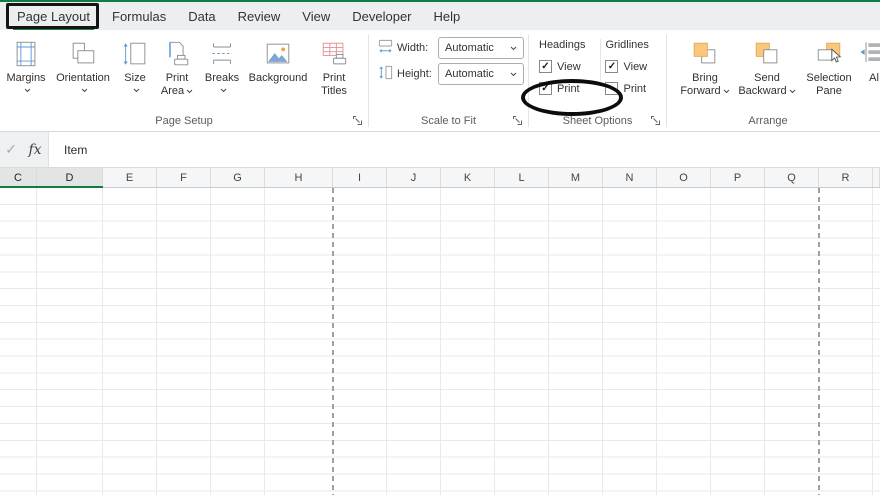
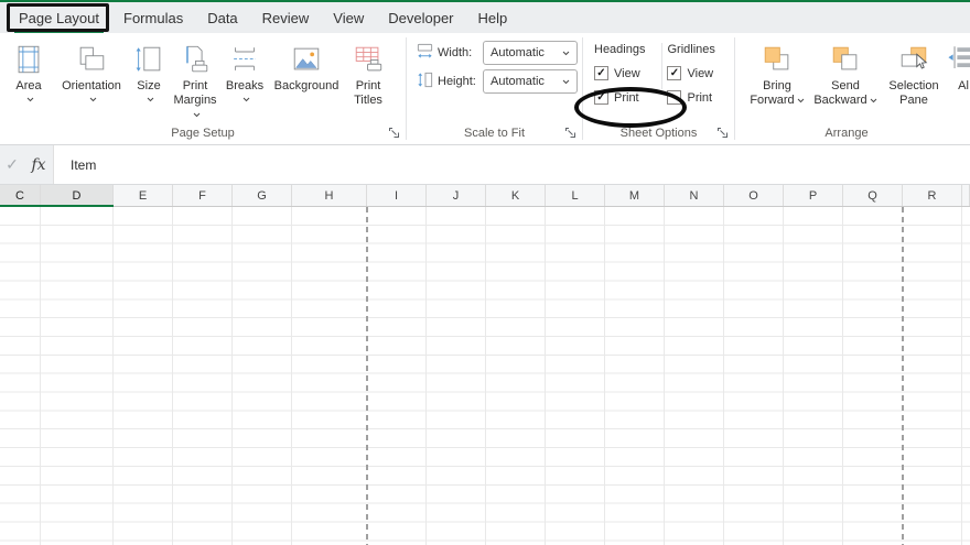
  Page Layout
  Formulas
  Data
  Review
  View
  Developer
  Help
- Margins
+ Area
  Orientation
  Size
  Print
- Area
+ Margins
  Breaks
  Background
  Print
  Titles
  Page Setup
  Width:
  Automatic
  Height:
  Automatic
  Scale to Fit
  Headings
  ✓
  View
  ✓
  Print
  Gridlines
  ✓
  View
  Print
  Sheet Options
  Bring
  Forward
  Send
  Backward
  Selection
  Pane
  Al
  Arrange
  ✓
  fx
  Item
  C
  D
  E
  F
  G
  H
  I
  J
  K
  L
  M
  N
  O
  P
  Q
  R
